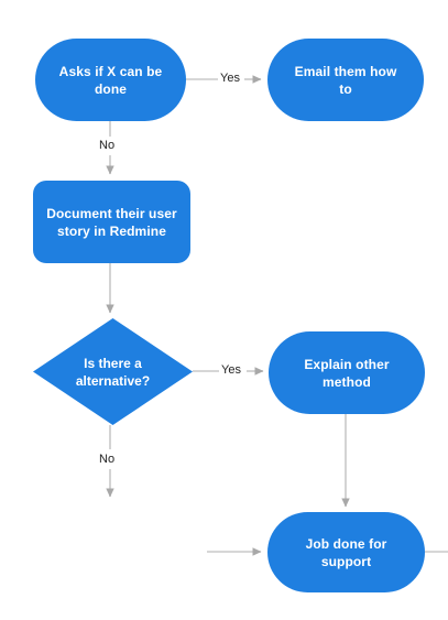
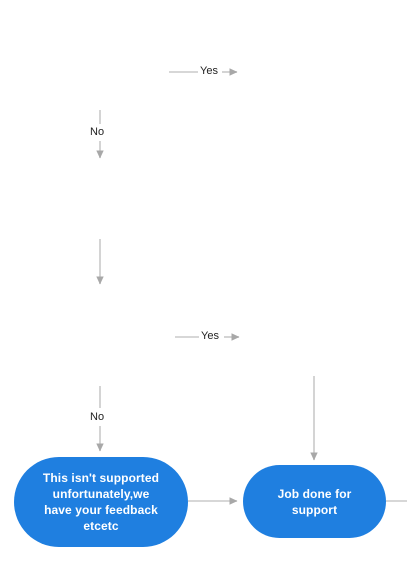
- Asks if X can be
- done
- Email them how
- to
  Yes
  No
- Document their user
- story in Redmine
- Is there a
- alternative?
- Explain other
- method
  Yes
  No
+ This isn't supported
+ unfortunately,we
+ have your feedback
+ etcetc
  Job done for
  support
